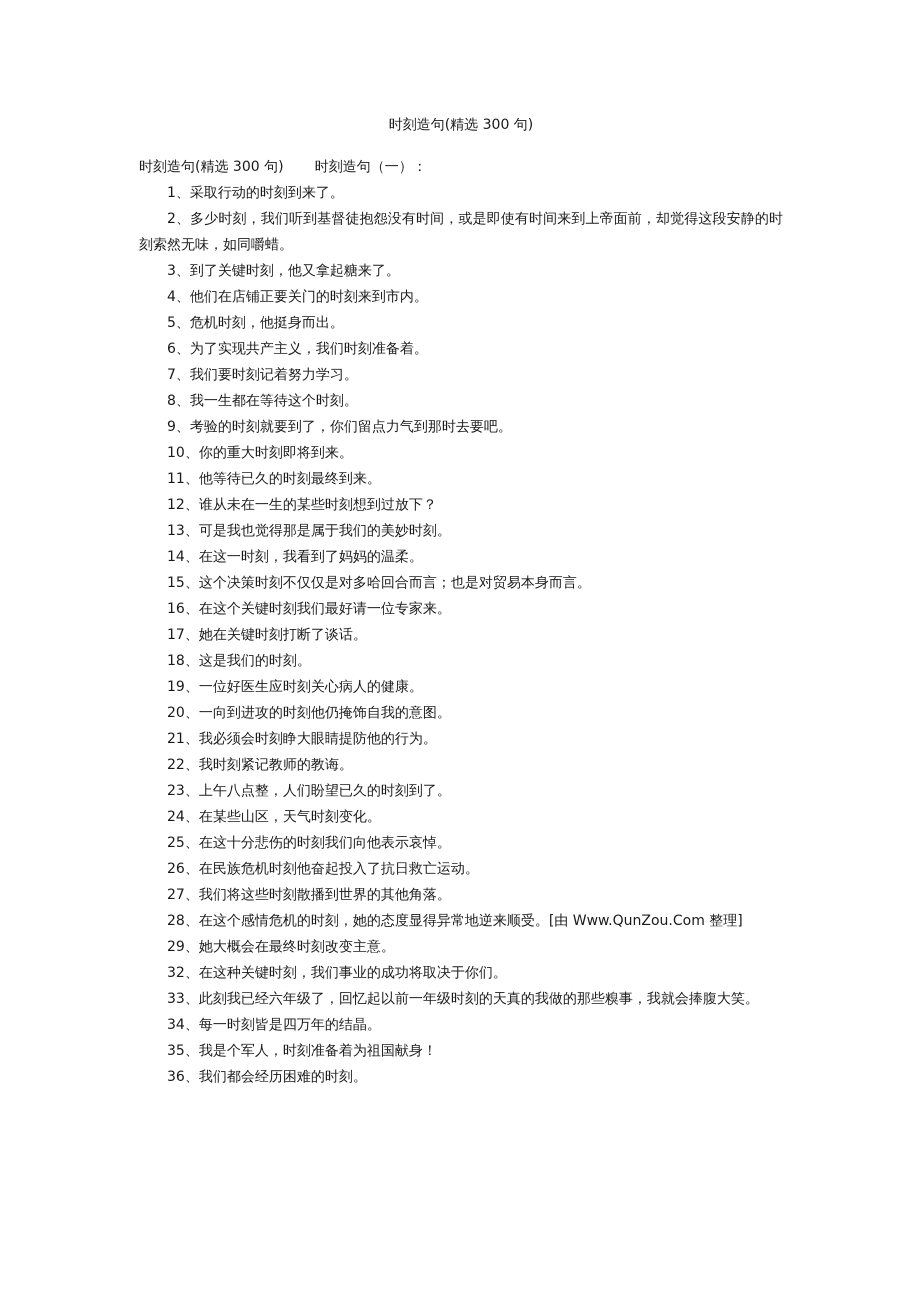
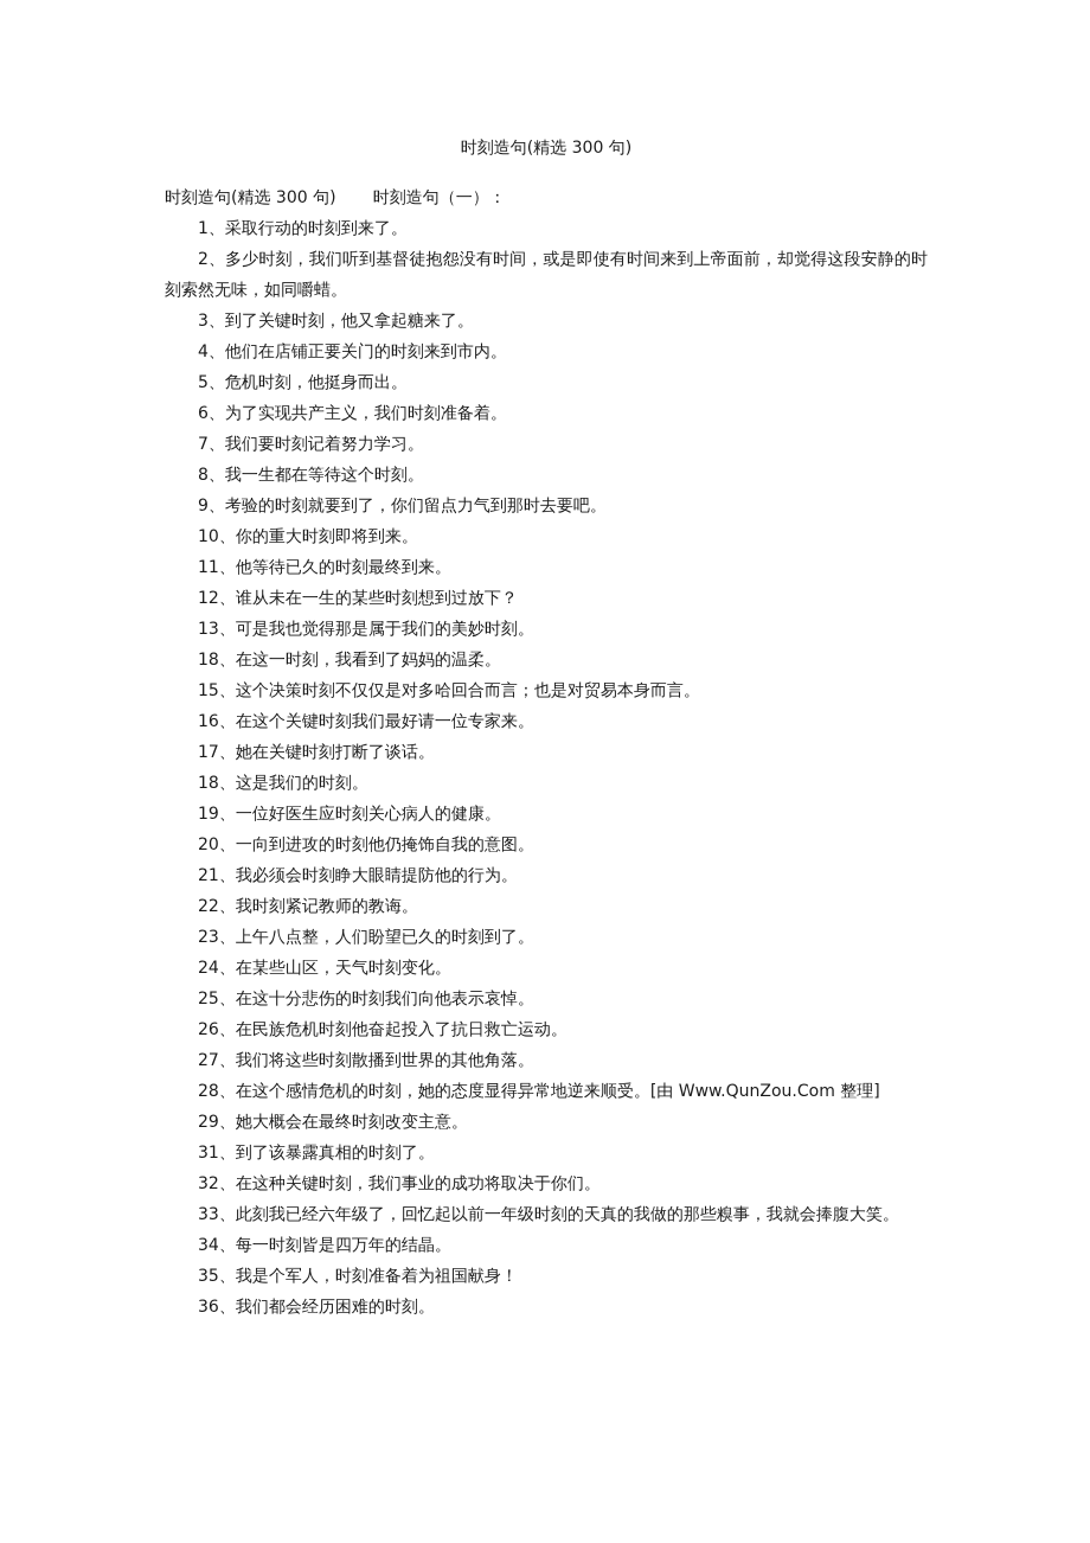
  时刻造句(精选 300 句)
  时刻造句(精选 300 句) 时刻造句（一）：
  1、采取行动的时刻到来了。
  2、多少时刻，我们听到基督徒抱怨没有时间，或是即使有时间来到上帝面前，却觉得这段安静的时刻索然无味，如同嚼蜡。
  3、到了关键时刻，他又拿起糖来了。
  4、他们在店铺正要关门的时刻来到市内。
  5、危机时刻，他挺身而出。
  6、为了实现共产主义，我们时刻准备着。
  7、我们要时刻记着努力学习。
  8、我一生都在等待这个时刻。
  9、考验的时刻就要到了，你们留点力气到那时去要吧。
  10、你的重大时刻即将到来。
  11、他等待已久的时刻最终到来。
  12、谁从未在一生的某些时刻想到过放下？
  13、可是我也觉得那是属于我们的美妙时刻。
- 14、在这一时刻，我看到了妈妈的温柔。
+ 18、在这一时刻，我看到了妈妈的温柔。
  15、这个决策时刻不仅仅是对多哈回合而言；也是对贸易本身而言。
  16、在这个关键时刻我们最好请一位专家来。
  17、她在关键时刻打断了谈话。
  18、这是我们的时刻。
  19、一位好医生应时刻关心病人的健康。
  20、一向到进攻的时刻他仍掩饰自我的意图。
  21、我必须会时刻睁大眼睛提防他的行为。
  22、我时刻紧记教师的教诲。
  23、上午八点整，人们盼望已久的时刻到了。
  24、在某些山区，天气时刻变化。
  25、在这十分悲伤的时刻我们向他表示哀悼。
  26、在民族危机时刻他奋起投入了抗日救亡运动。
  27、我们将这些时刻散播到世界的其他角落。
  28、在这个感情危机的时刻，她的态度显得异常地逆来顺受。[由 Www.QunZou.Com 整理]
  29、她大概会在最终时刻改变主意。
+ 31、到了该暴露真相的时刻了。
  32、在这种关键时刻，我们事业的成功将取决于你们。
  33、此刻我已经六年级了，回忆起以前一年级时刻的天真的我做的那些糗事，我就会捧腹大笑。
  34、每一时刻皆是四万年的结晶。
  35、我是个军人，时刻准备着为祖国献身！
  36、我们都会经历困难的时刻。
